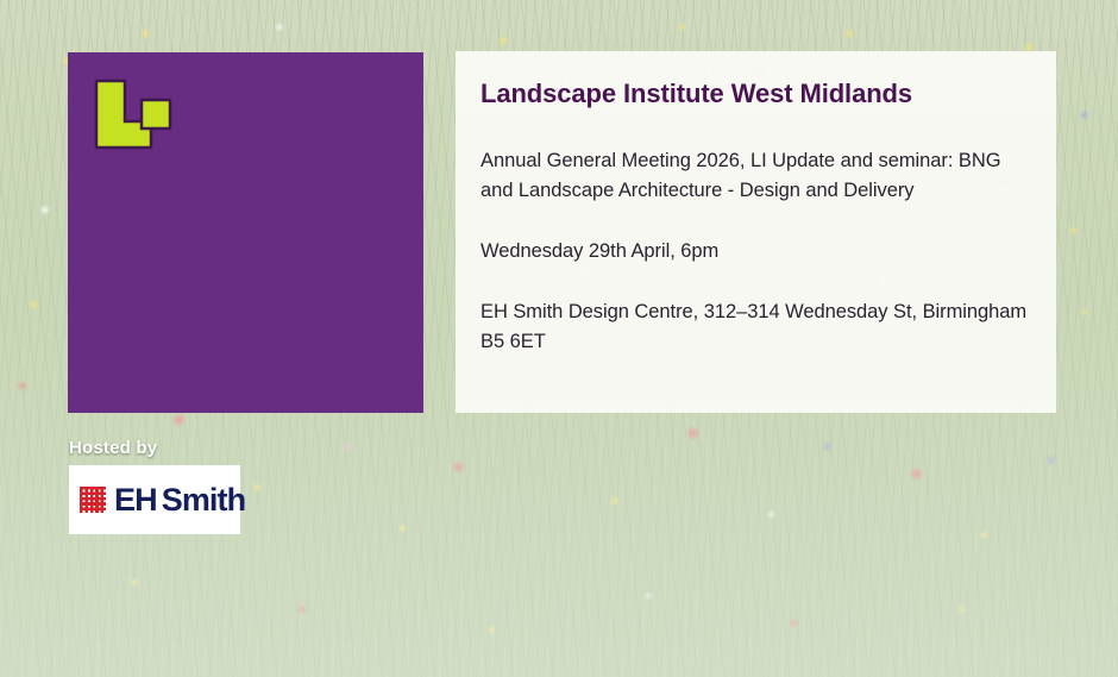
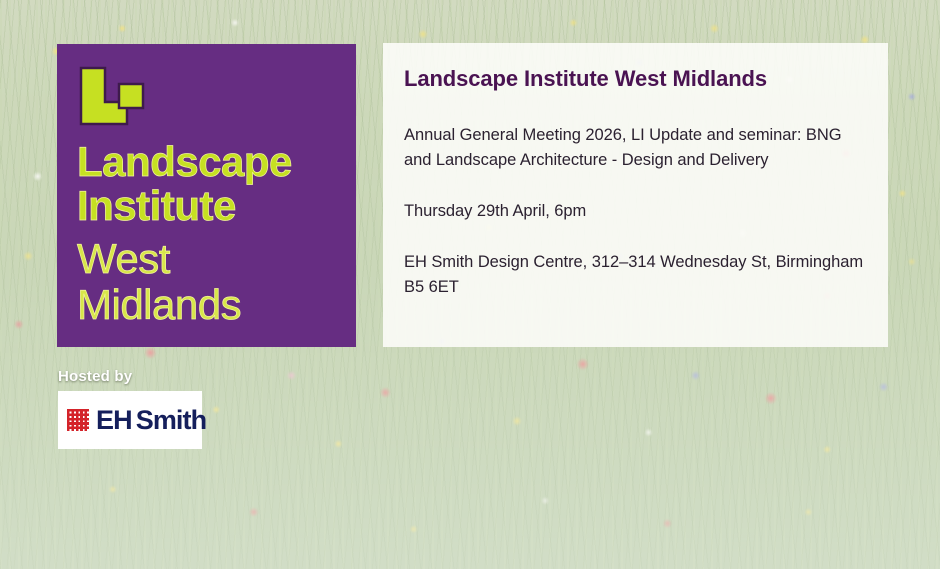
+ Landscape
+ Institute
+ West
+ Midlands
  Hosted by
  EH Smith
  Landscape Institute West Midlands
  Annual General Meeting 2026, LI Update and seminar: BNG and Landscape Architecture - Design and Delivery
- Wednesday 29th April, 6pm
+ Thursday 29th April, 6pm
  EH Smith Design Centre, 312–314 Wednesday St, Birmingham B5 6ET
